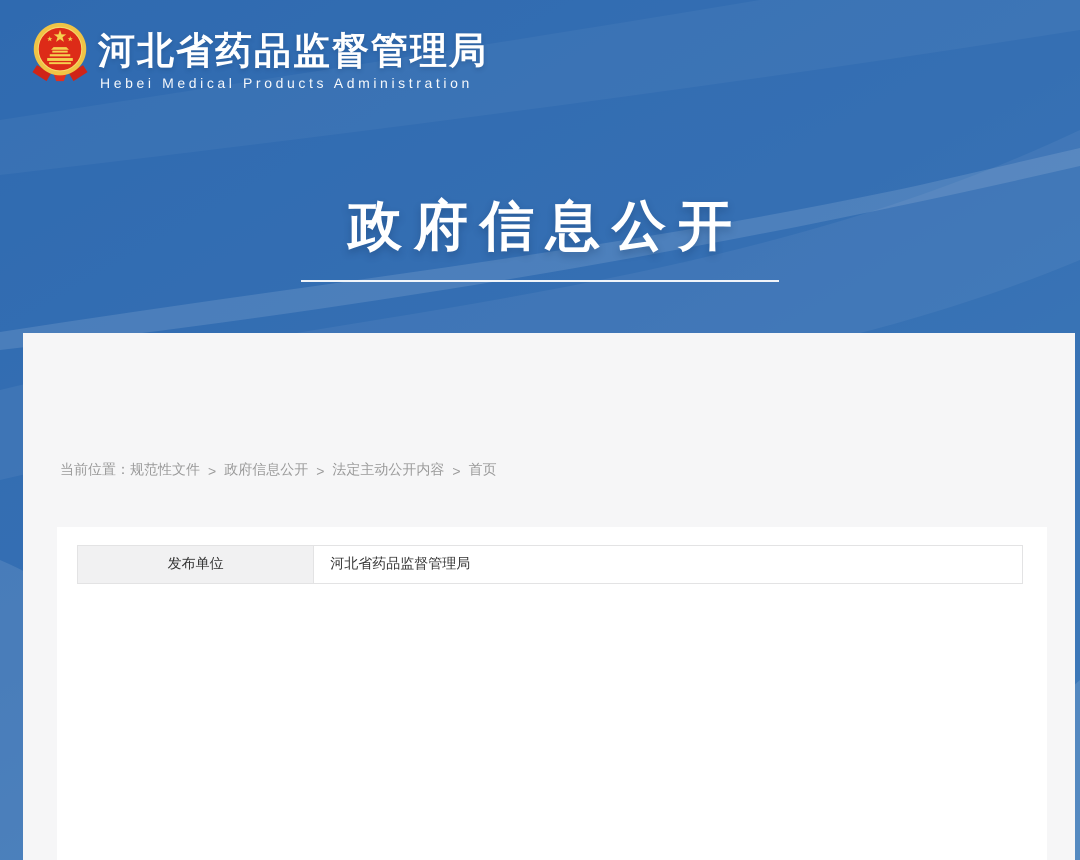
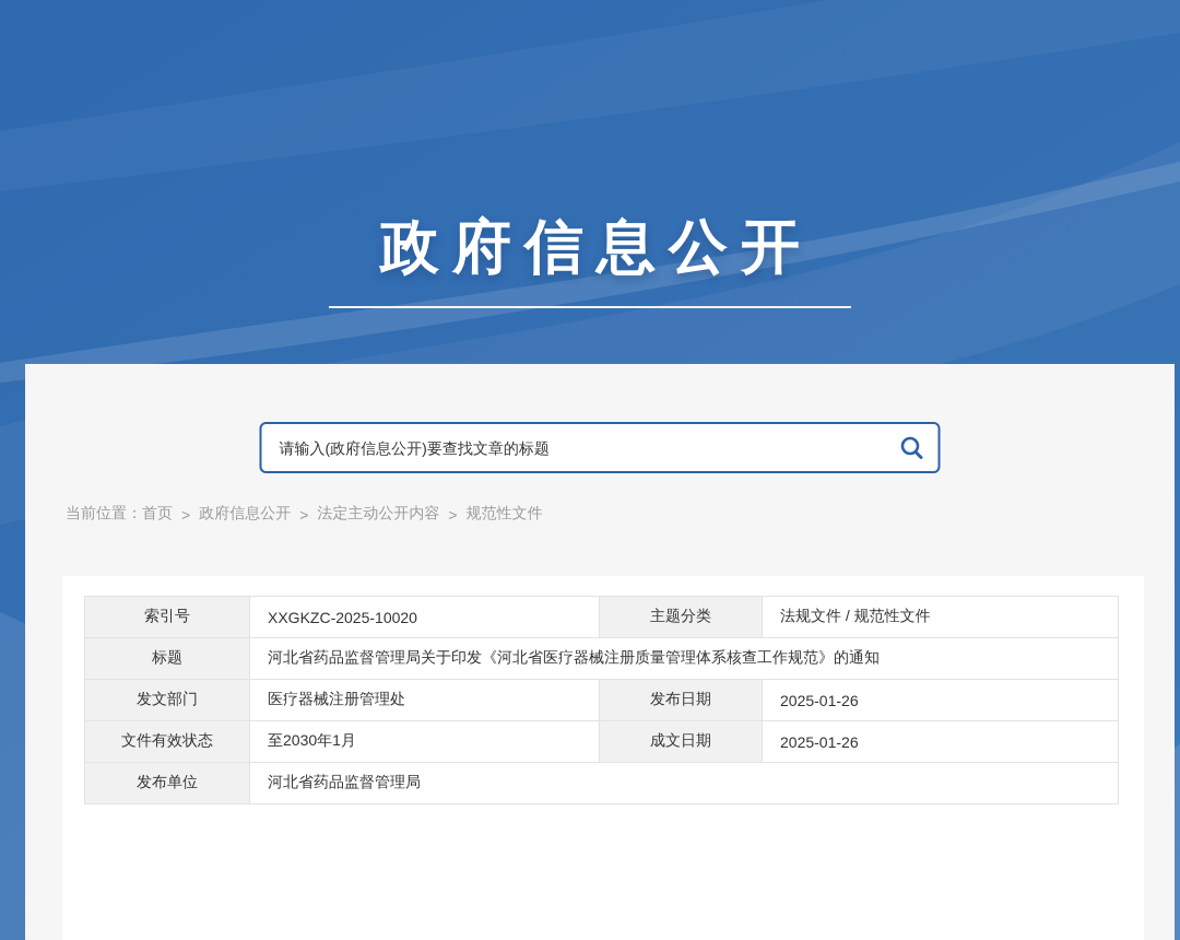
- 河北省药品监督管理局
- Hebei Medical Products Administration
  政府信息公开
+ 请输入(政府信息公开)要查找文章的标题
  当前位置：
- 规范性文件
+ 首页
  >
  政府信息公开
  >
  法定主动公开内容
  >
- 首页
+ 规范性文件
+ 索引号	XXGKZC-2025-10020	主题分类	法规文件 / 规范性文件
+ 标题	河北省药品监督管理局关于印发《河北省医疗器械注册质量管理体系核查工作规范》的通知
+ 发文部门	医疗器械注册管理处	发布日期	2025-01-26
+ 文件有效状态	至2030年1月	成文日期	2025-01-26
  发布单位	河北省药品监督管理局
